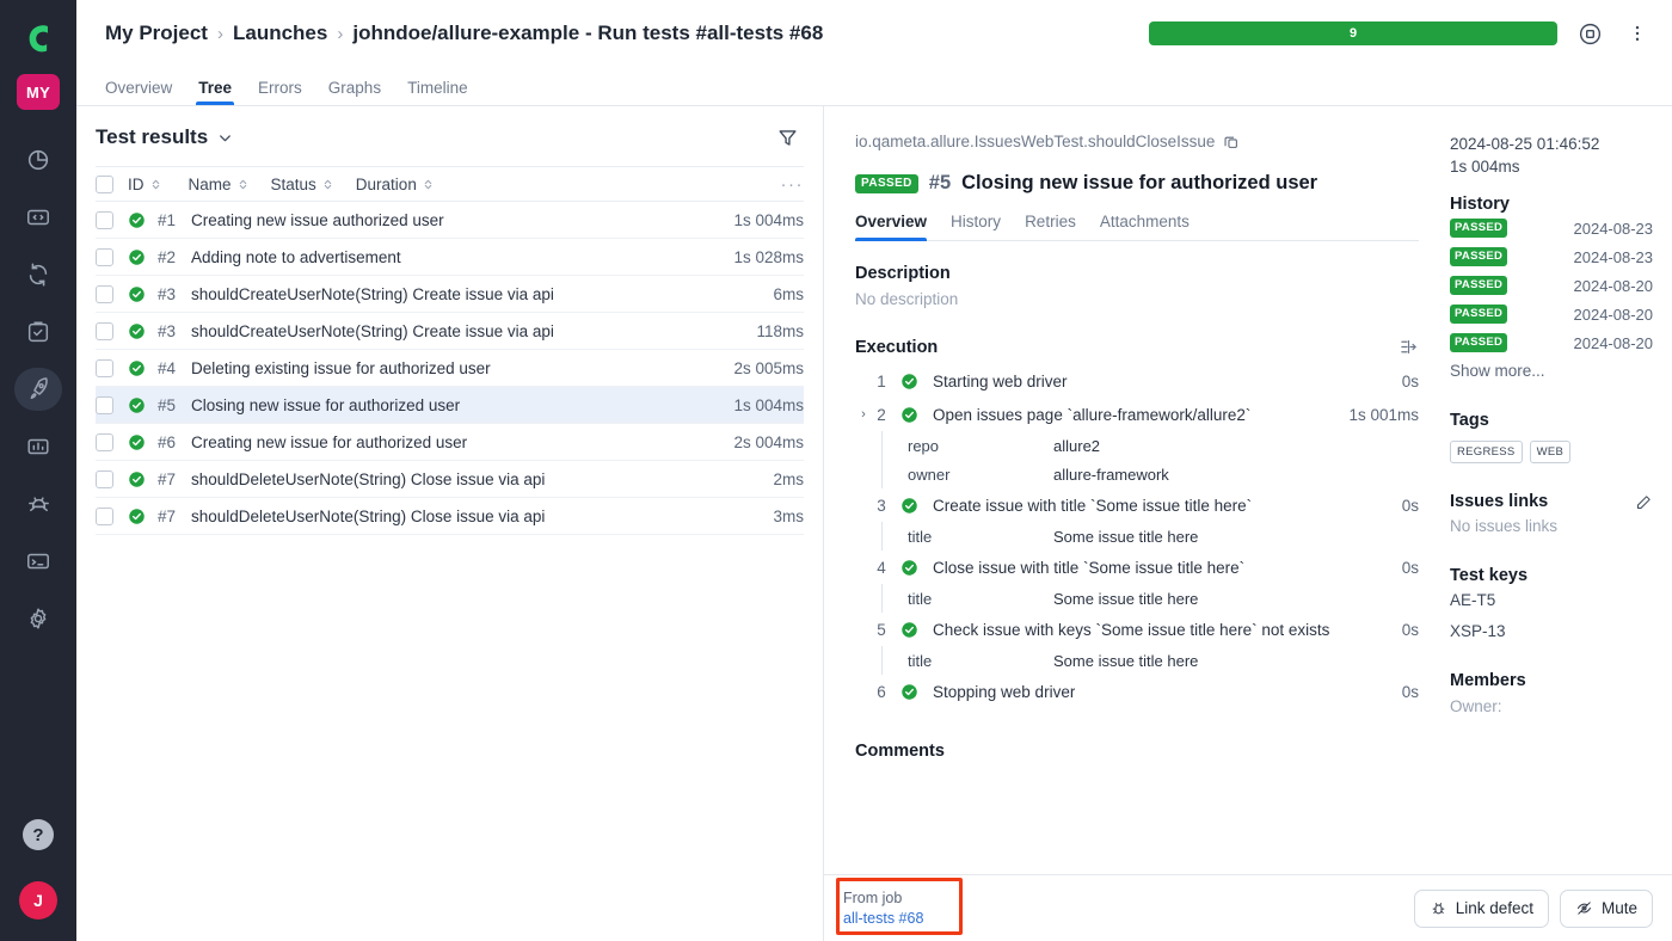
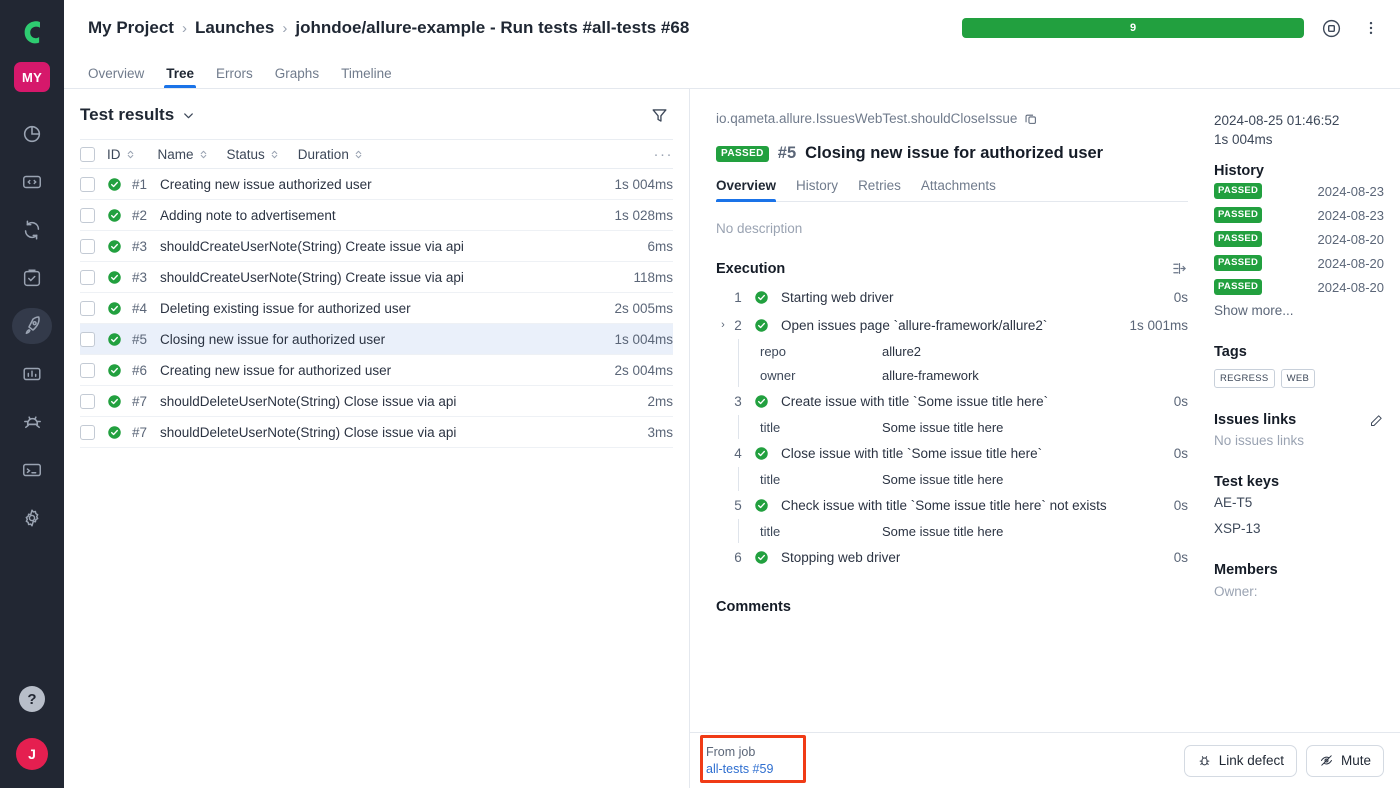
  MY
  ?
  J
  My Project
  ›
  Launches
  ›
  johndoe/allure-example - Run tests #all-tests #68
  9
  Overview
  Tree
  Errors
  Graphs
  Timeline
  Test results
  ID
  Name
  Status
  Duration
  ···
  #1
  Creating new issue authorized user
  1s 004ms
  #2
  Adding note to advertisement
  1s 028ms
  #3
  shouldCreateUserNote(String) Create issue via api
  6ms
  #3
  shouldCreateUserNote(String) Create issue via api
  118ms
  #4
  Deleting existing issue for authorized user
  2s 005ms
  #5
  Closing new issue for authorized user
  1s 004ms
  #6
  Creating new issue for authorized user
  2s 004ms
  #7
  shouldDeleteUserNote(String) Close issue via api
  2ms
  #7
  shouldDeleteUserNote(String) Close issue via api
  3ms
  io.qameta.allure.IssuesWebTest.shouldCloseIssue
  PASSED
  #5
  Closing new issue for authorized user
  Overview
  History
  Retries
  Attachments
- Description
  No description
  Execution
  1
  Starting web driver
  0s
  ›
  2
  Open issues page `allure-framework/allure2`
  1s 001ms
  repo
  allure2
  owner
  allure-framework
  3
  Create issue with title `Some issue title here`
  0s
  title
  Some issue title here
  4
  Close issue with title `Some issue title here`
  0s
  title
  Some issue title here
  5
- Check issue with keys `Some issue title here` not exists
+ Check issue with title `Some issue title here` not exists
  0s
  title
  Some issue title here
  6
  Stopping web driver
  0s
  Comments
  2024-08-25 01:46:52
  1s 004ms
  History
  PASSED
  2024-08-23
  PASSED
  2024-08-23
  PASSED
  2024-08-20
  PASSED
  2024-08-20
  PASSED
  2024-08-20
  Show more...
  Tags
  REGRESS
  WEB
  Issues links
  No issues links
  Test keys
  AE-T5
  XSP-13
  Members
  Owner:
  From job
- all-tests #68
+ all-tests #59
  Link defect
  Mute
